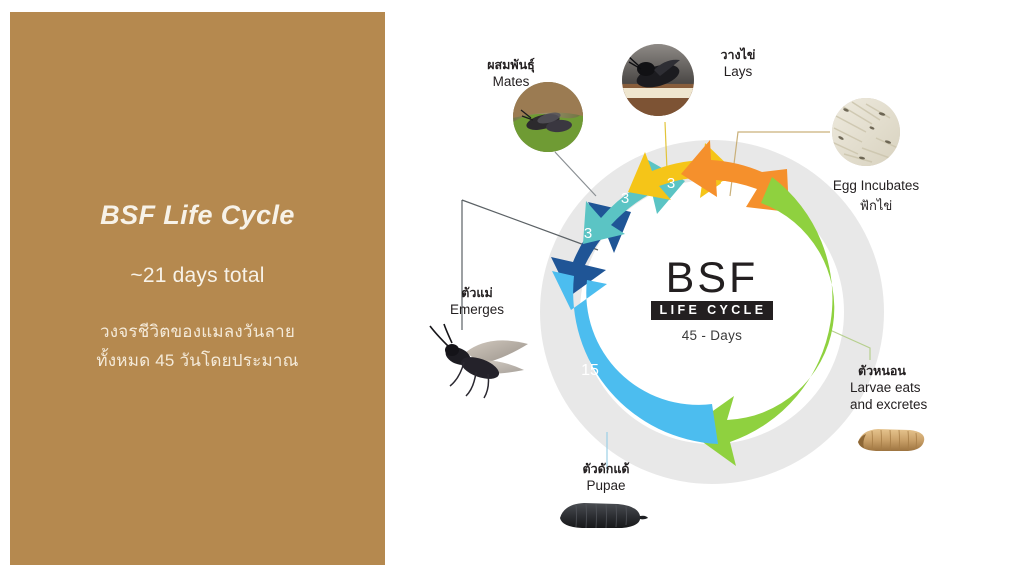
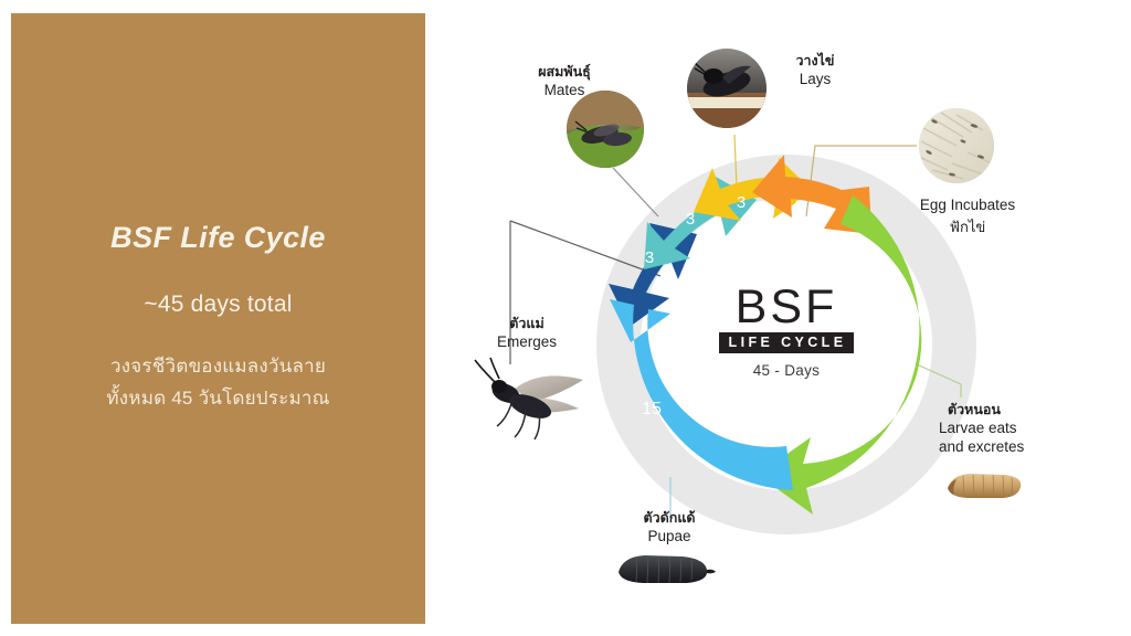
  BSF Life Cycle
- ~21 days total
+ ~45 days total
  วงจรชีวิตของแมลงวันลาย
  ทั้งหมด 45 วันโดยประมาณ
  3
  3
  3
  3
  15
  BSF
  LIFE CYCLE
  45 - Days
  ผสมพันธุ์
  Mates
  วางไข่
  Lays
  Egg Incubates
  ฟักไข่
  ตัวหนอน
  Larvae eats
  and excretes
  ตัวดักแด้
  Pupae
  ตัวแม่
  Emerges
